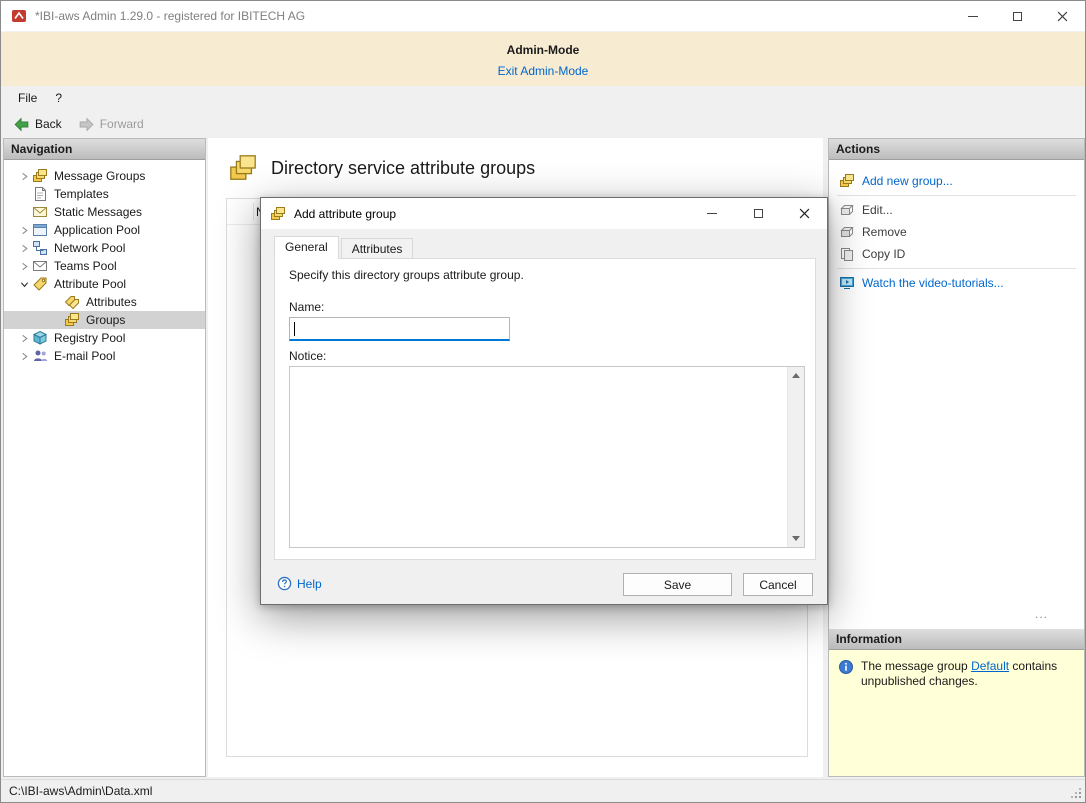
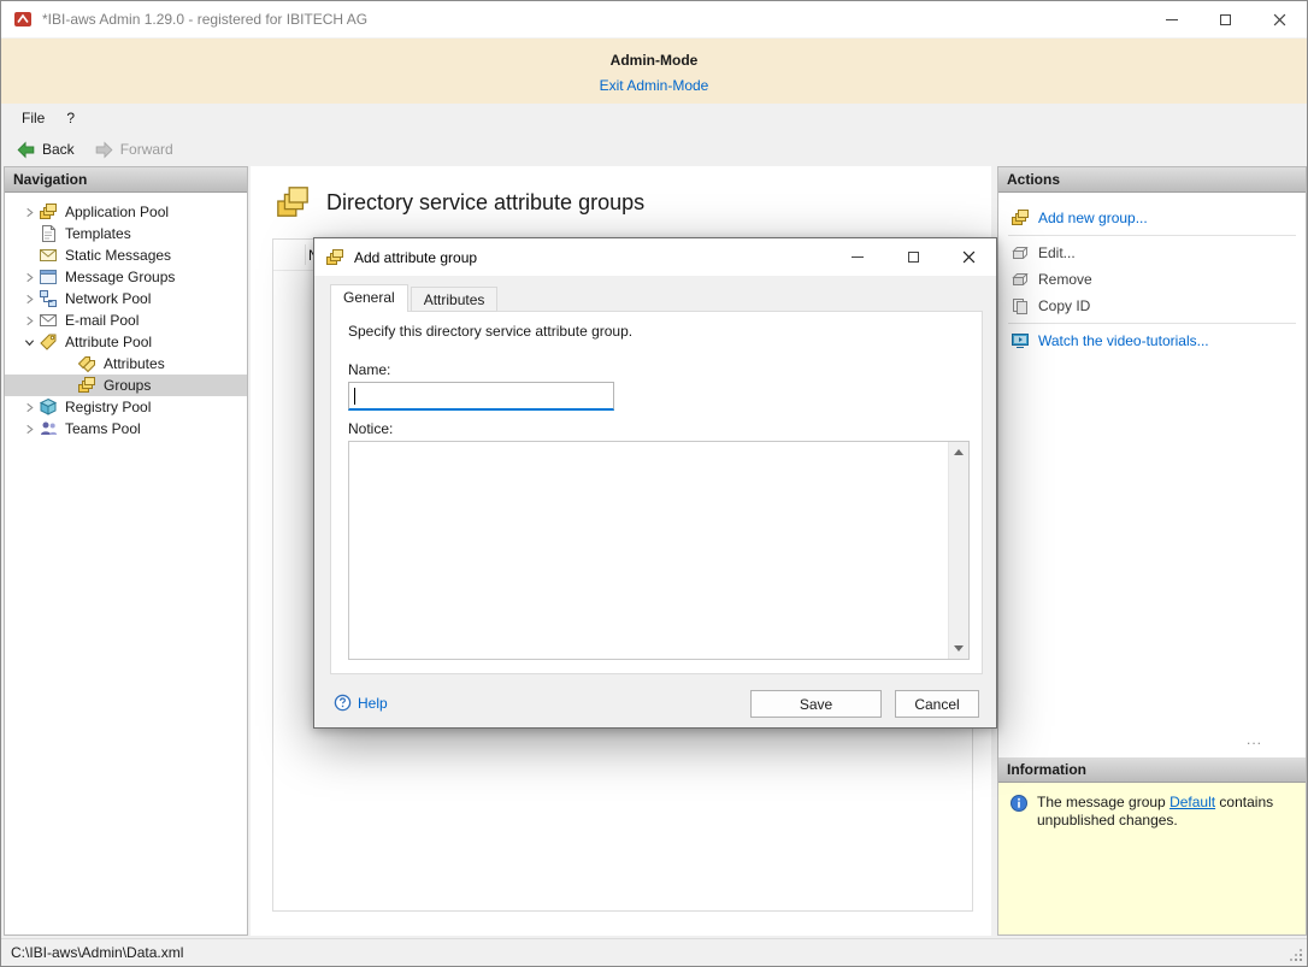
  *IBI-aws Admin 1.29.0 - registered for IBITECH AG
  Admin-Mode
  Exit Admin-Mode
  File
  ?
  Back
  Forward
  Navigation
- Message Groups
+ Application Pool
  Templates
  Static Messages
- Application Pool
+ Message Groups
  Network Pool
- Teams Pool
+ E-mail Pool
  Attribute Pool
  Attributes
  Groups
  Registry Pool
- E-mail Pool
+ Teams Pool
  Directory service attribute groups
  Actions
  Add new group...
  Edit...
  Remove
  Copy ID
  Watch the video-tutorials...
  ...
  Information
  The message group Default contains unpublished changes.
  Add attribute group
  General
  Attributes
- Specify this directory groups attribute group.
+ Specify this directory service attribute group.
  Name:
  Notice:
  Help
  Save
  Cancel
  C:\IBI-aws\Admin\Data.xml
